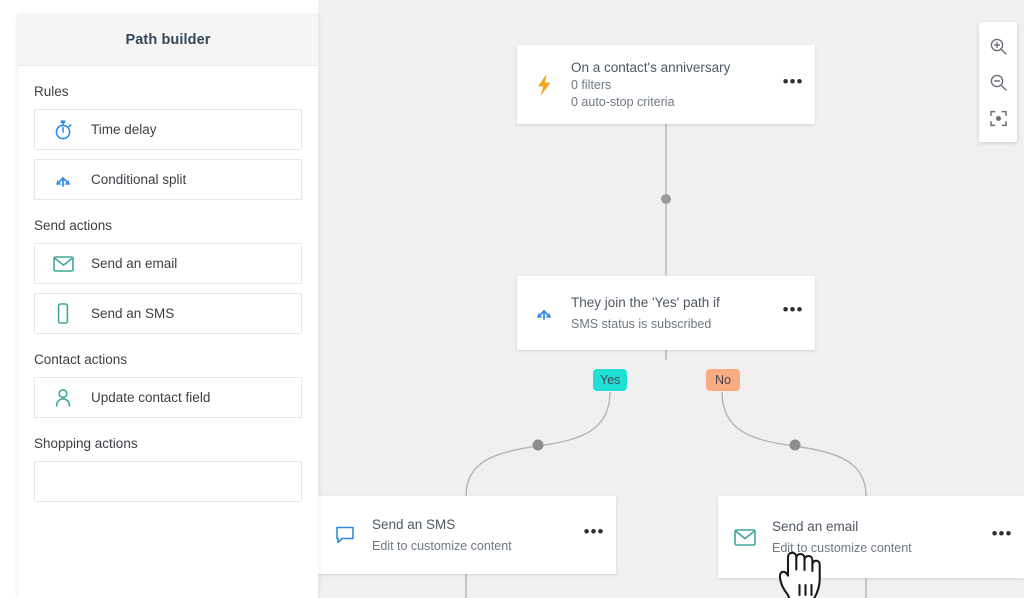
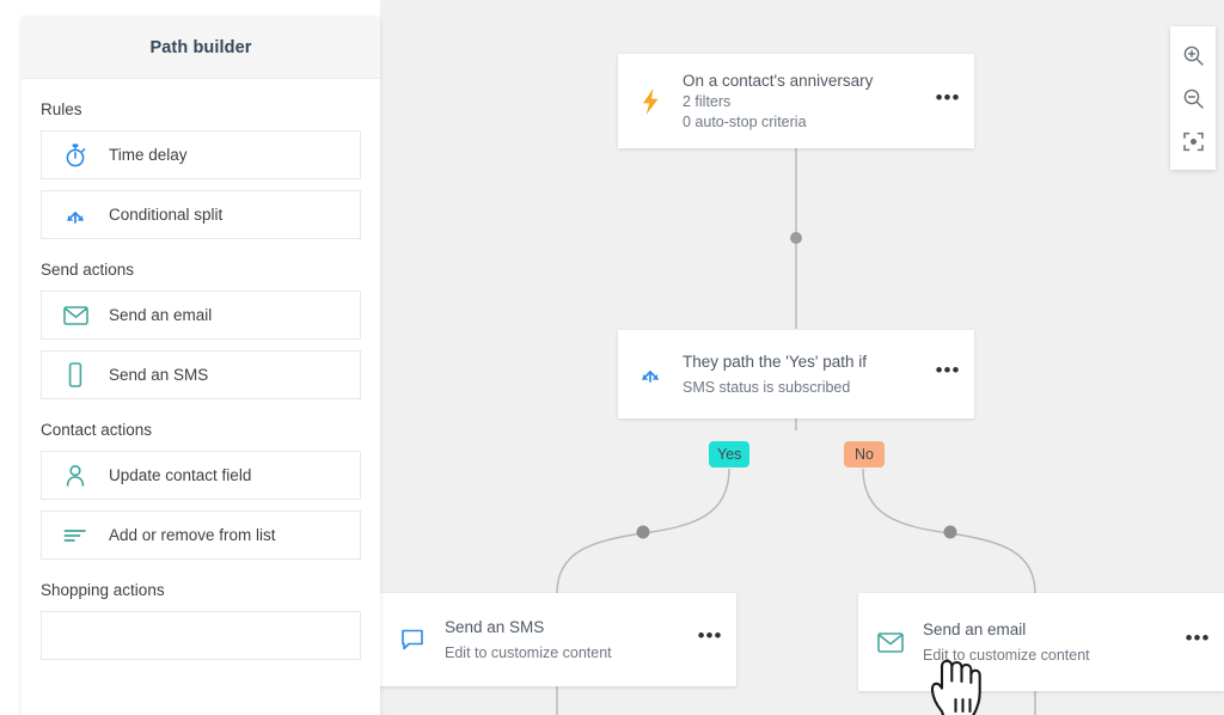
  On a contact's anniversary
- 0 filters
+ 2 filters
  0 auto-stop criteria
  •••
- They join the 'Yes' path if
+ They path the 'Yes' path if
  SMS status is subscribed
  •••
  Yes
  No
  Send an SMS
  Edit to customize content
  •••
  Send an email
  Edit to customize content
  •••
  Path builder
  Rules
  Time delay
  Conditional split
  Send actions
  Send an email
  Send an SMS
  Contact actions
  Update contact field
+ Add or remove from list
  Shopping actions
